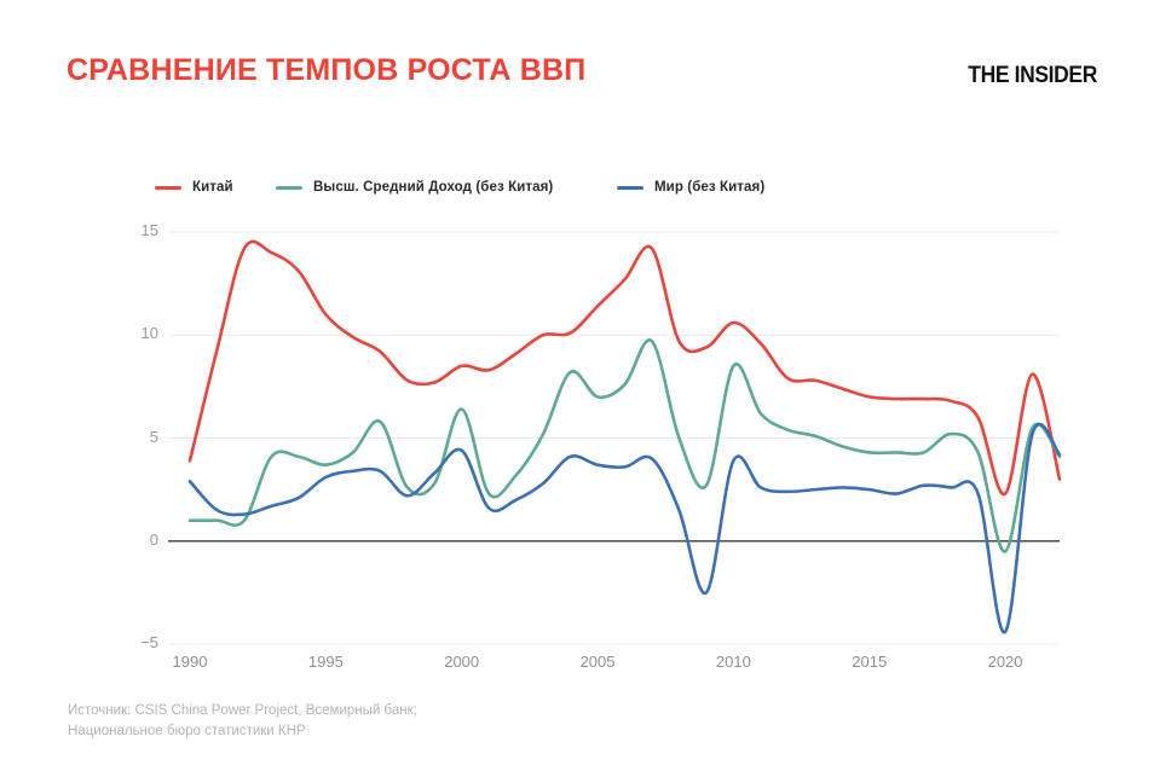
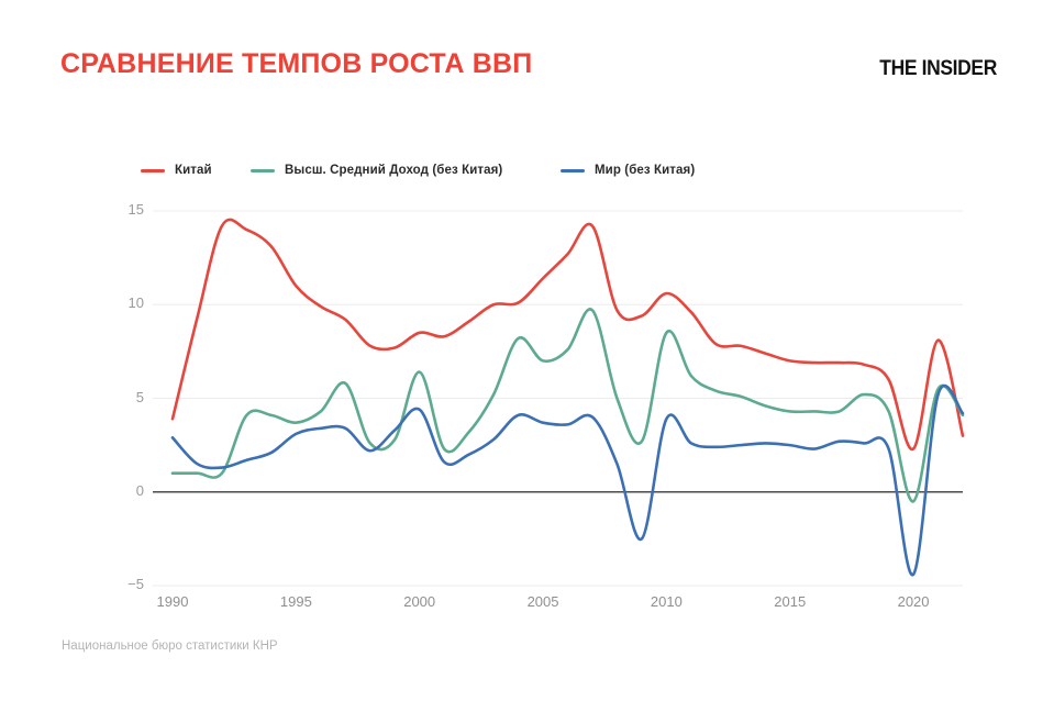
  СРАВНЕНИЕ ТЕМПОВ РОСТА ВВП
  THE INSIDER
  Китай
  Высш. Средний Доход (без Китая)
  Мир (без Китая)
  −5
  0
  5
  10
  15
  1990
  1995
  2000
  2005
  2010
  2015
  2020
- Источник: CSIS China Power Project, Всемирный банк;
  Национальное бюро статистики КНР
